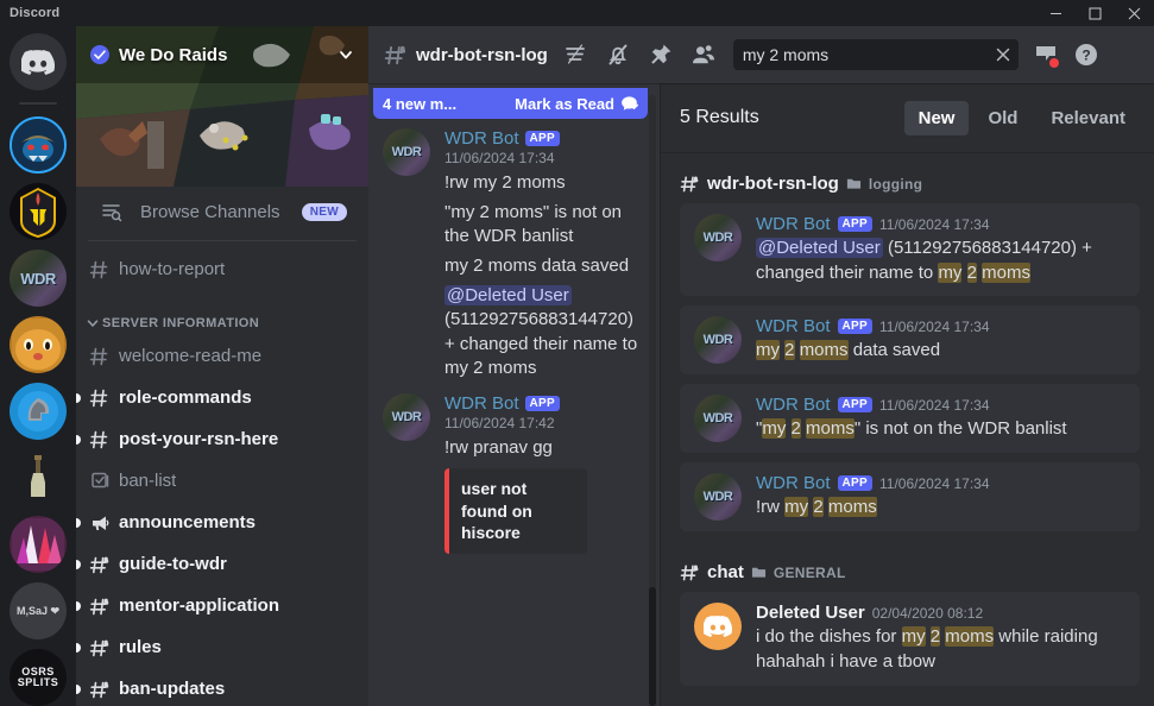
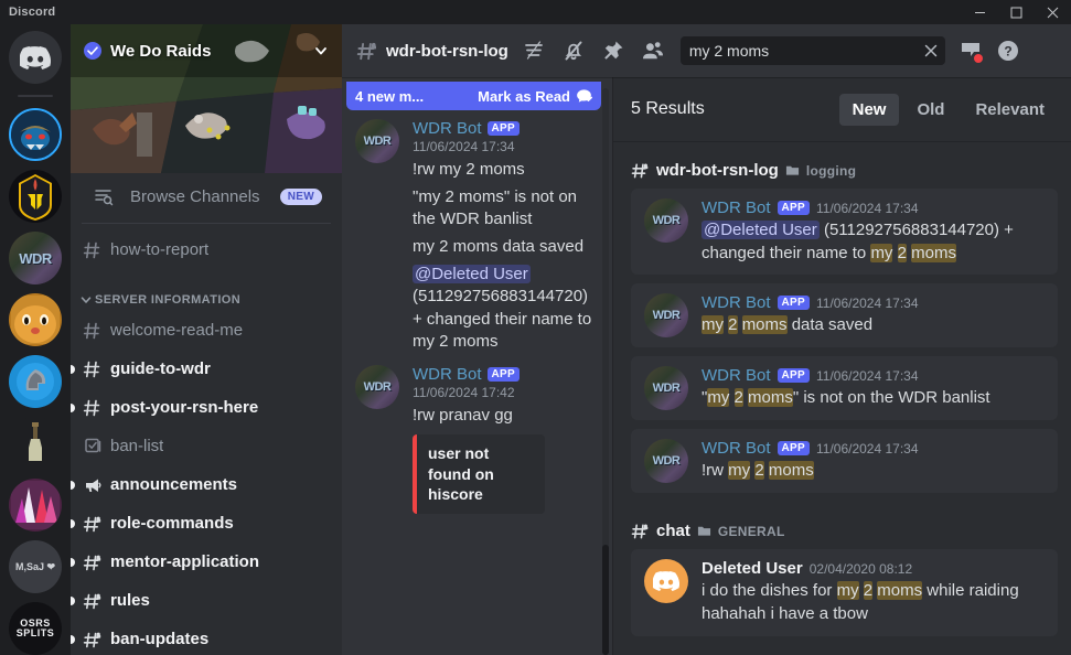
  Discord
  WDR
  M,SaJ ❤
  OSRS SPLITS
  We Do Raids
  Browse Channels
  NEW
  how-to-report
  SERVER INFORMATION
  welcome-read-me
- role-commands
+ guide-to-wdr
  post-your-rsn-here
  ban-list
  announcements
- guide-to-wdr
+ role-commands
  mentor-application
  rules
  ban-updates
  wdr-bot-rsn-log
  my 2 moms
  ?
  4 new m...
  Mark as Read
  WDR
  WDR Bot
  APP
  11/06/2024 17:34
  !rw my 2 moms
  "my 2 moms" is not on the WDR banlist
  my 2 moms data saved
  @Deleted User (511292756883144720) + changed their name to my 2 moms
  WDR
  WDR Bot
  APP
  11/06/2024 17:42
  !rw pranav gg
  user not found on hiscore
  5 Results
  New
  Old
  Relevant
  wdr-bot-rsn-log
  logging
  WDR
  WDR Bot
  APP
  11/06/2024 17:34
  @Deleted User (511292756883144720) + changed their name to my 2 moms
  WDR
  WDR Bot
  APP
  11/06/2024 17:34
  my 2 moms data saved
  WDR
  WDR Bot
  APP
  11/06/2024 17:34
  "my 2 moms" is not on the WDR banlist
  WDR
  WDR Bot
  APP
  11/06/2024 17:34
  !rw my 2 moms
  chat
  GENERAL
  Deleted User
  02/04/2020 08:12
  i do the dishes for my 2 moms while raiding hahahah i have a tbow
